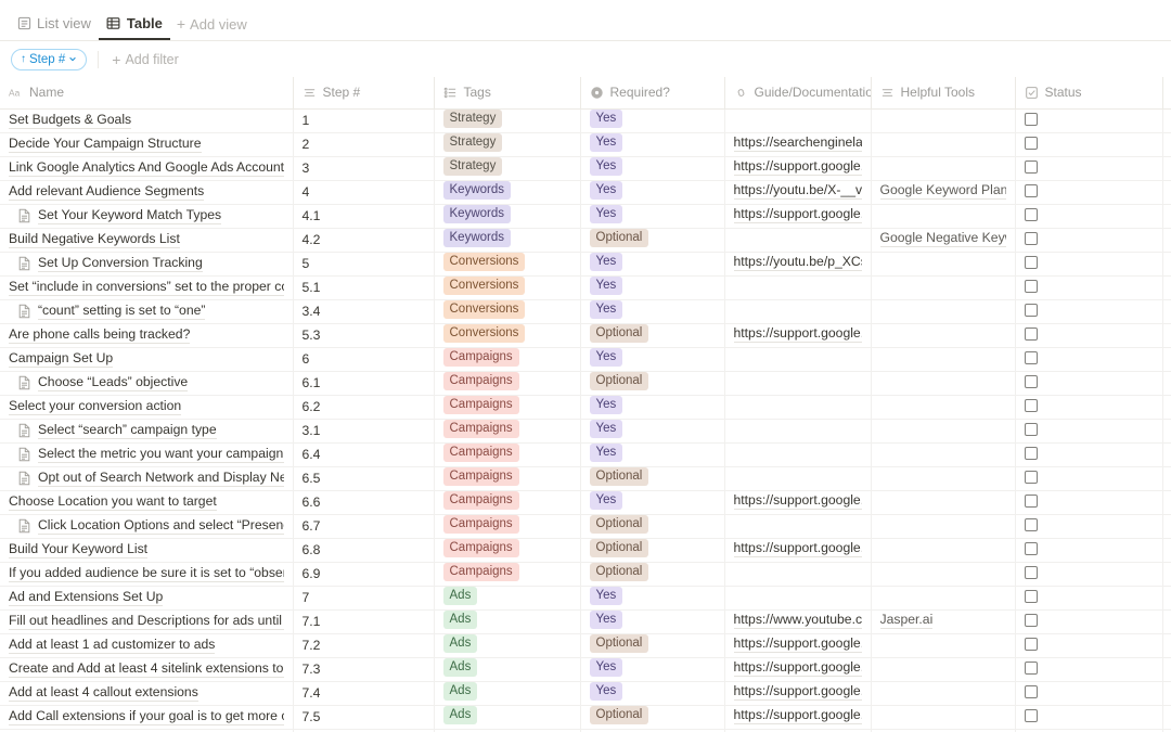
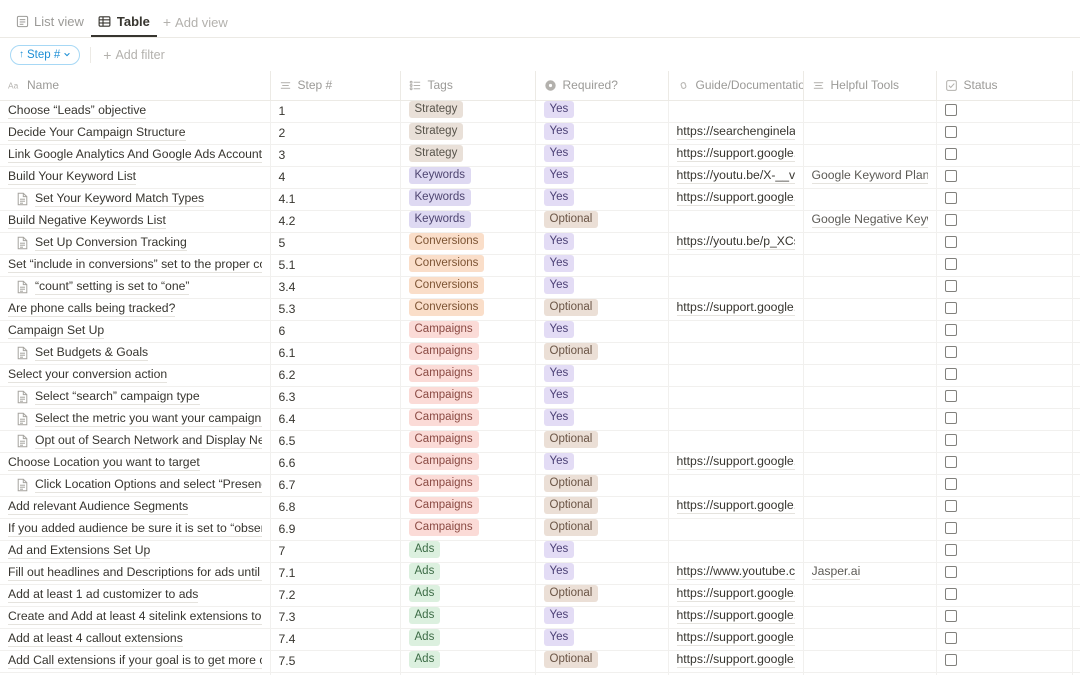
  List view
  Table
  +
  Add view
  ↑
  Step #
  +
  Add filter
  Aa Name	Step #	Tags	Required?	Guide/Documentatio	Helpful Tools	Status
- Set Budgets & Goals	1	Strategy	Yes
+ Choose “Leads” objective	1	Strategy	Yes
  Decide Your Campaign Structure	2	Strategy	Yes	https://searchenginela
  Link Google Analytics And Google Ads Account	3	Strategy	Yes	https://support.google
- Add relevant Audience Segments	4	Keywords	Yes	https://youtu.be/X-__v	Google Keyword Plan
+ Build Your Keyword List	4	Keywords	Yes	https://youtu.be/X-__v	Google Keyword Plan
  Set Your Keyword Match Types	4.1	Keywords	Yes	https://support.google
  Build Negative Keywords List	4.2	Keywords	Optional		Google Negative Key
  Set Up Conversion Tracking	5	Conversions	Yes	https://youtu.be/p_XC
  Set “include in conversions” set to the proper c	5.1	Conversions	Yes
  “count” setting is set to “one”	3.4	Conversions	Yes
  Are phone calls being tracked?	5.3	Conversions	Optional	https://support.google
  Campaign Set Up	6	Campaigns	Yes
- Choose “Leads” objective	6.1	Campaigns	Optional
+ Set Budgets & Goals	6.1	Campaigns	Optional
  Select your conversion action	6.2	Campaigns	Yes
- Select “search” campaign type	3.1	Campaigns	Yes
+ Select “search” campaign type	6.3	Campaigns	Yes
  Select the metric you want your campaign	6.4	Campaigns	Yes
  Opt out of Search Network and Display Ne	6.5	Campaigns	Optional
  Choose Location you want to target	6.6	Campaigns	Yes	https://support.google
  Click Location Options and select “Presen	6.7	Campaigns	Optional
- Build Your Keyword List	6.8	Campaigns	Optional	https://support.google
+ Add relevant Audience Segments	6.8	Campaigns	Optional	https://support.google
  If you added audience be sure it is set to “obse	6.9	Campaigns	Optional
  Ad and Extensions Set Up	7	Ads	Yes
  Fill out headlines and Descriptions for ads until	7.1	Ads	Yes	https://www.youtube.c	Jasper.ai
  Add at least 1 ad customizer to ads	7.2	Ads	Optional	https://support.google
  Create and Add at least 4 sitelink extensions to	7.3	Ads	Yes	https://support.google
  Add at least 4 callout extensions	7.4	Ads	Yes	https://support.google
  Add Call extensions if your goal is to get more	7.5	Ads	Optional	https://support.google
